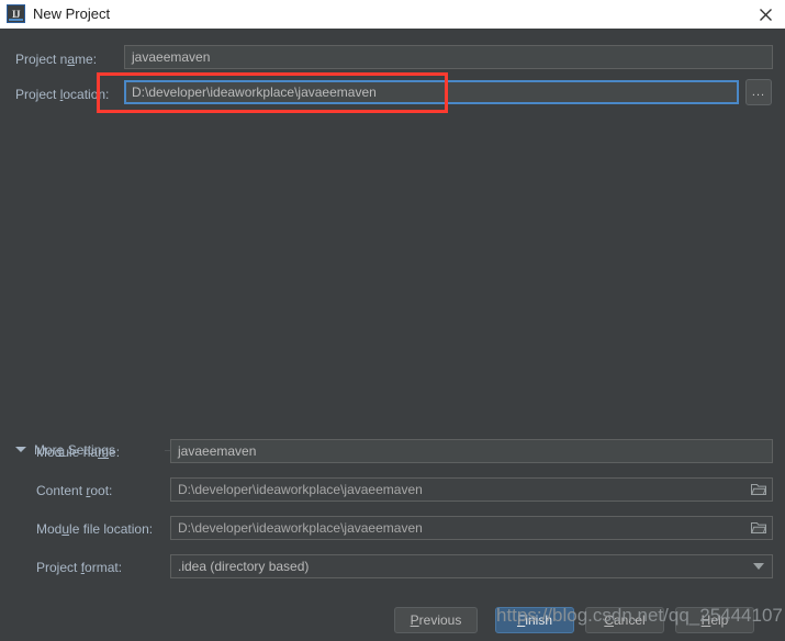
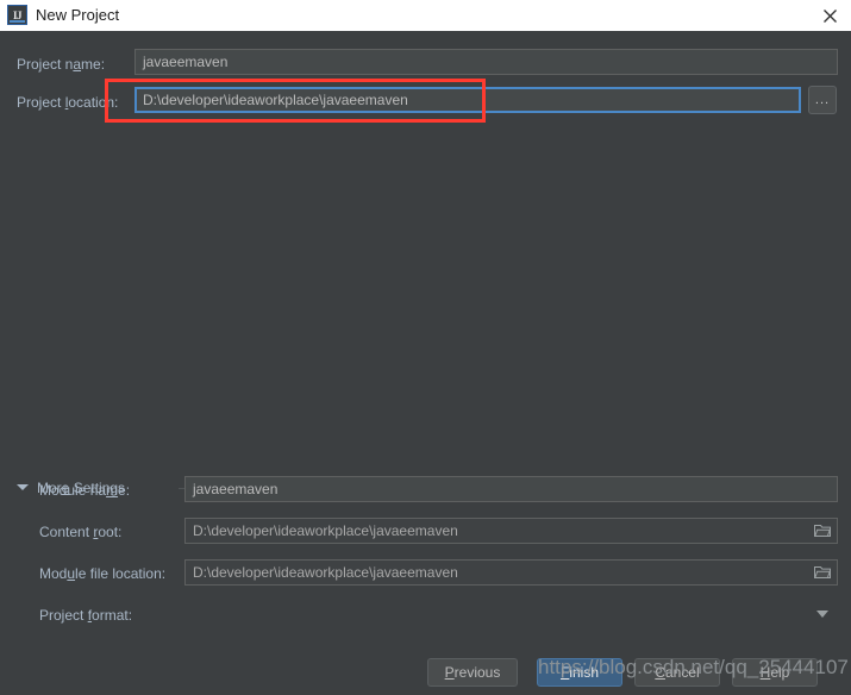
  IJ
  New Project
  Project name:
  javaeemaven
  Project location:
  D:\developer\ideaworkplace\javaeemaven
  ...
  More Settings
  Module name:
  javaeemaven
  Content root:
  D:\developer\ideaworkplace\javaeemaven
  Module file location:
  D:\developer\ideaworkplace\javaeemaven
  Project format:
- .idea (directory based)
  P
  revious
  F
  inish
  C
  ancel
  H
  elp
  https://blog.csdn.net/qq_25444107
